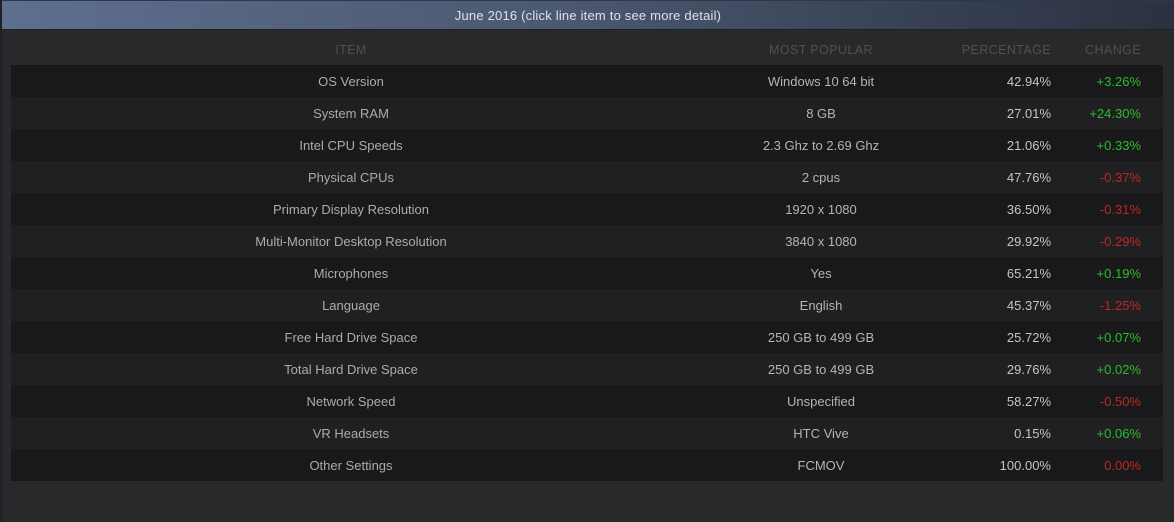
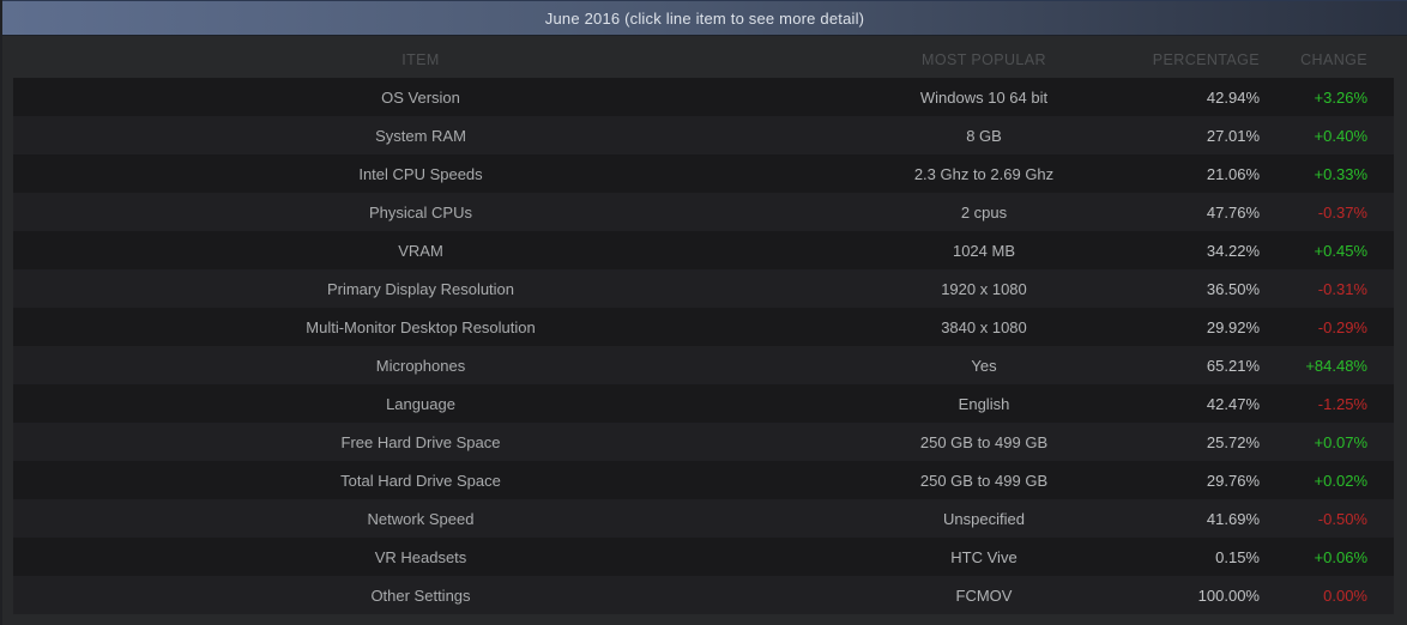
  June 2016 (click line item to see more detail)
  ITEM
  MOST POPULAR
  PERCENTAGE
  CHANGE
  OS Version
  Windows 10 64 bit
  42.94%
  +3.26%
  System RAM
  8 GB
  27.01%
- +24.30%
+ +0.40%
  Intel CPU Speeds
  2.3 Ghz to 2.69 Ghz
  21.06%
  +0.33%
  Physical CPUs
  2 cpus
  47.76%
  -0.37%
+ VRAM
+ 1024 MB
+ 34.22%
+ +0.45%
  Primary Display Resolution
  1920 x 1080
  36.50%
  -0.31%
  Multi-Monitor Desktop Resolution
  3840 x 1080
  29.92%
  -0.29%
  Microphones
  Yes
  65.21%
- +0.19%
+ +84.48%
  Language
  English
- 45.37%
+ 42.47%
  -1.25%
  Free Hard Drive Space
  250 GB to 499 GB
  25.72%
  +0.07%
  Total Hard Drive Space
  250 GB to 499 GB
  29.76%
  +0.02%
  Network Speed
  Unspecified
- 58.27%
+ 41.69%
  -0.50%
  VR Headsets
  HTC Vive
  0.15%
  +0.06%
  Other Settings
  FCMOV
  100.00%
  0.00%
